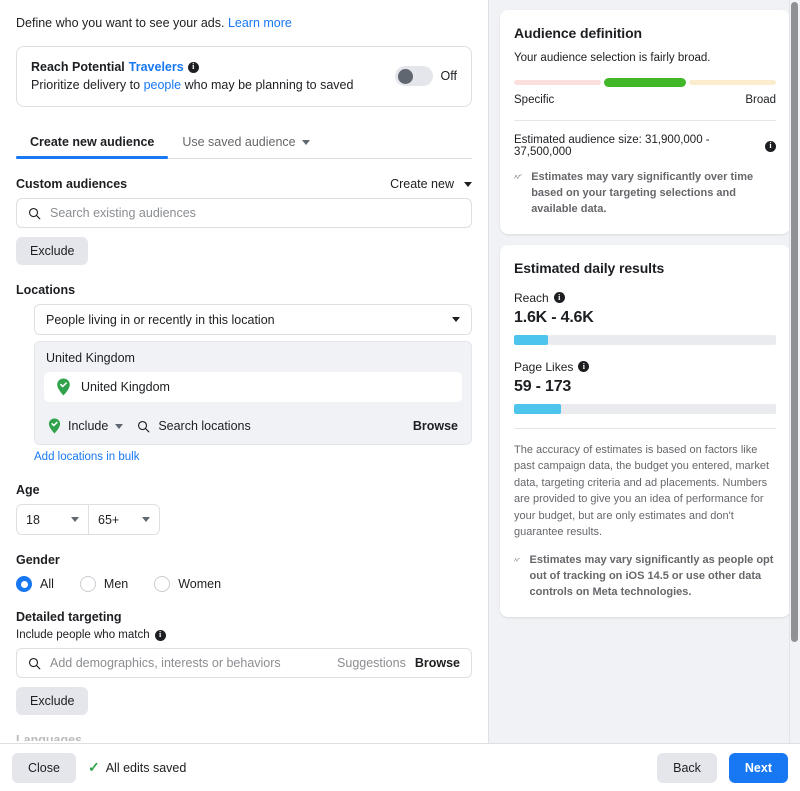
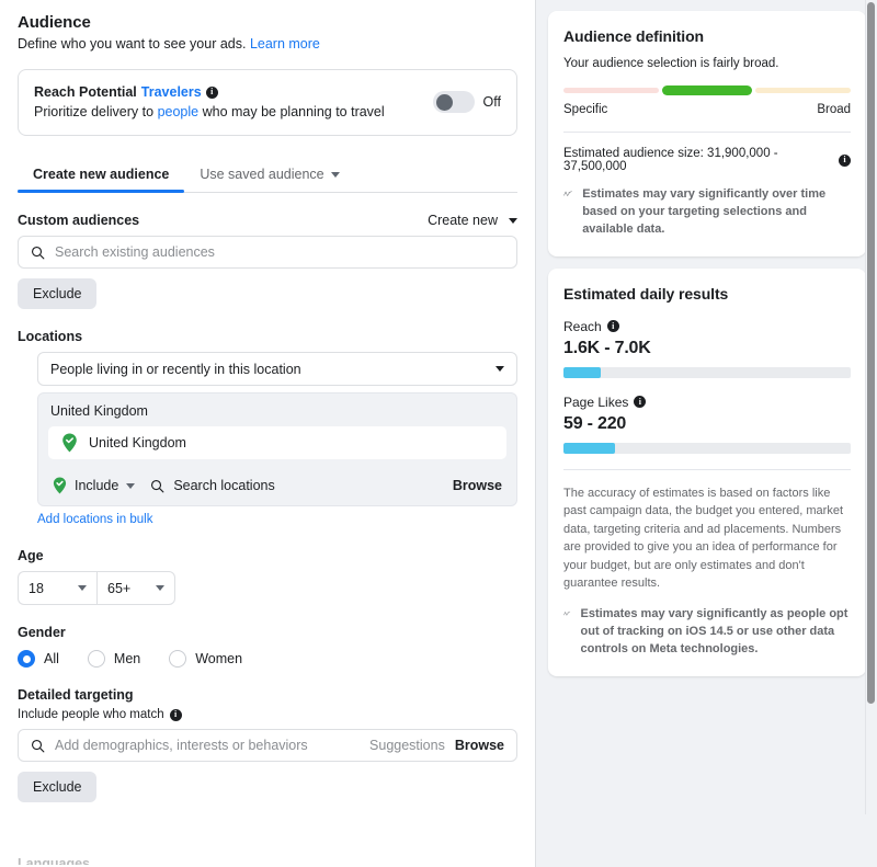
+ Audience
  Define who you want to see your ads. Learn more
  Reach Potential
  Travelers
  i
- Prioritize delivery to people who may be planning to saved
+ Prioritize delivery to people who may be planning to travel
  Off
  Create new audience
  Use saved audience
  Custom audiences
  Create new
  Search existing audiences
  Exclude
  Locations
  People living in or recently in this location
  United Kingdom
  United Kingdom
  Include
  Search locations
  Browse
  Add locations in bulk
  Age
  18
  65+
  Gender
  All
  Men
  Women
  Detailed targeting
  Include people who match
  i
  Add demographics, interests or behaviors
  Suggestions
  Browse
  Exclude
  Languages
  Audience definition
  Your audience selection is fairly broad.
  Specific
  Broad
  Estimated audience size: 31,900,000 - 37,500,000
  i
  Estimates may vary significantly over time based on your targeting selections and available data.
  Estimated daily results
  Reach
  i
- 1.6K - 4.6K
+ 1.6K - 7.0K
  Page Likes
  i
- 59 - 173
+ 59 - 220
  The accuracy of estimates is based on factors like past campaign data, the budget you entered, market data, targeting criteria and ad placements. Numbers are provided to give you an idea of performance for your budget, but are only estimates and don't guarantee results.
  Estimates may vary significantly as people opt out of tracking on iOS 14.5 or use other data controls on Meta technologies.
- Close
- ✓
- All edits saved
- Back
- Next
